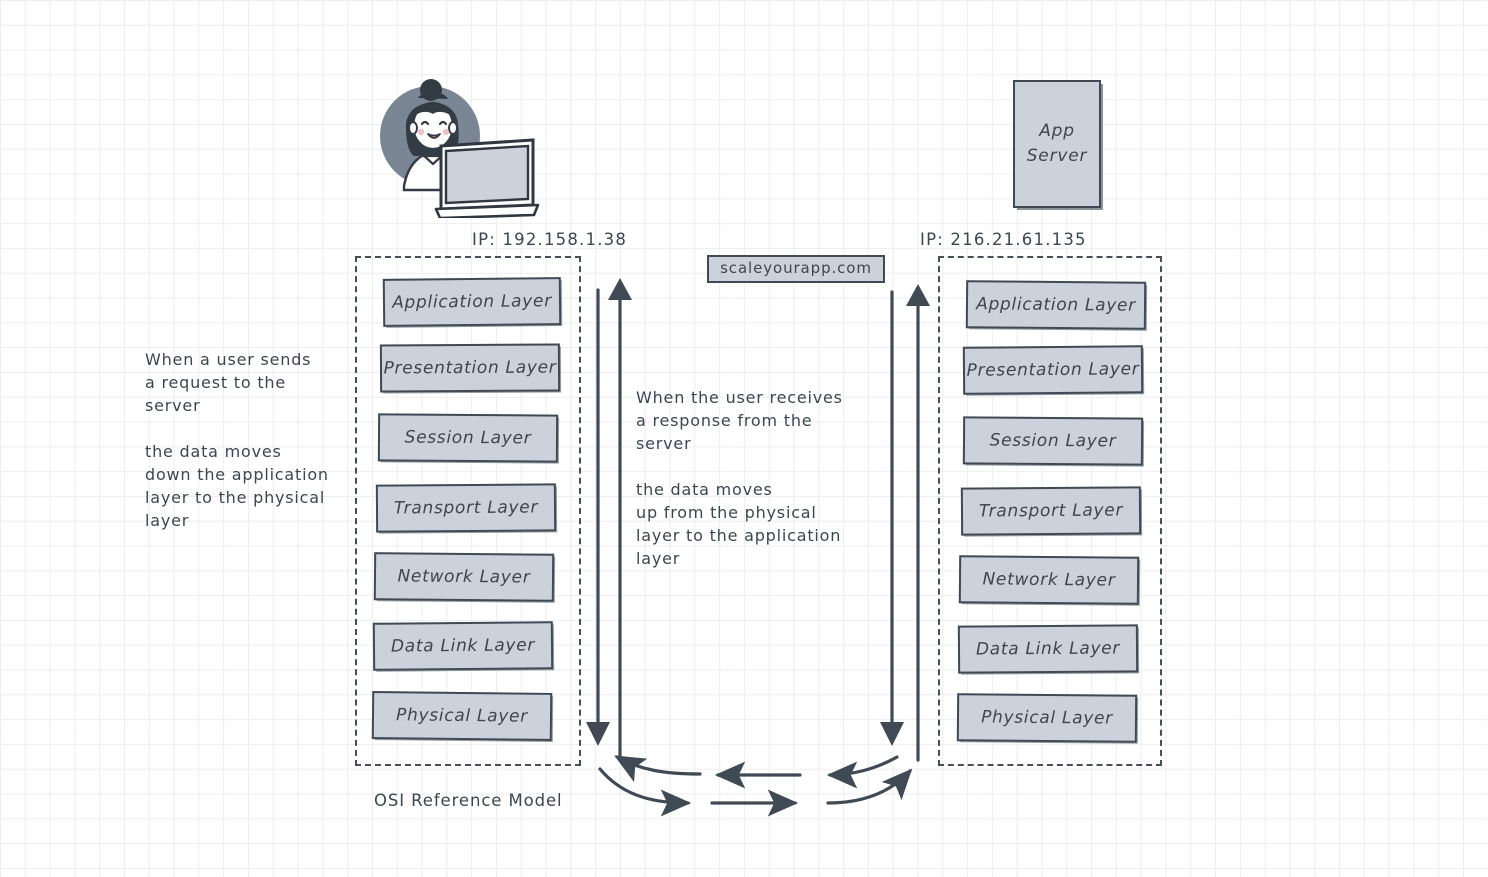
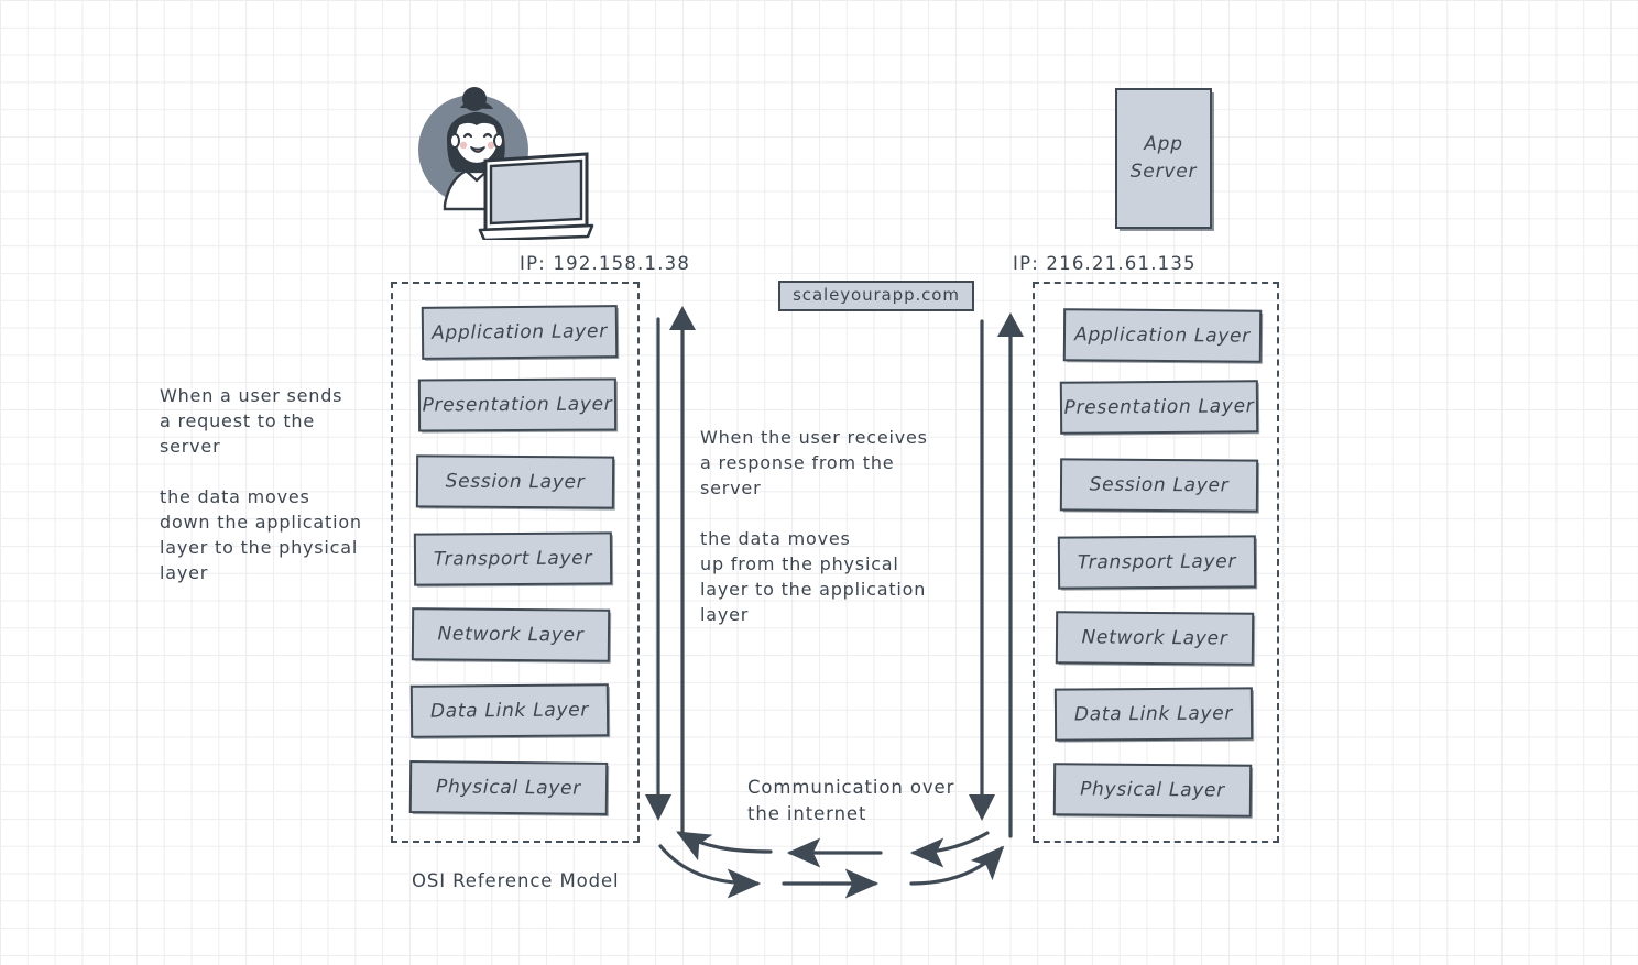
  IP: 192.158.1.38
  App
  Server
  IP: 216.21.61.135
  scaleyourapp.com
  Application Layer
  Presentation Layer
  Session Layer
  Transport Layer
  Network Layer
  Data Link Layer
  Physical Layer
  Application Layer
  Presentation Layer
  Session Layer
  Transport Layer
  Network Layer
  Data Link Layer
  Physical Layer
  When a user sends
  a request to the
  server
  the data moves
  down the application
  layer to the physical
  layer
  When the user receives
  a response from the
  server
  the data moves
  up from the physical
  layer to the application
  layer
+ Communication over
+ the internet
  OSI Reference Model
